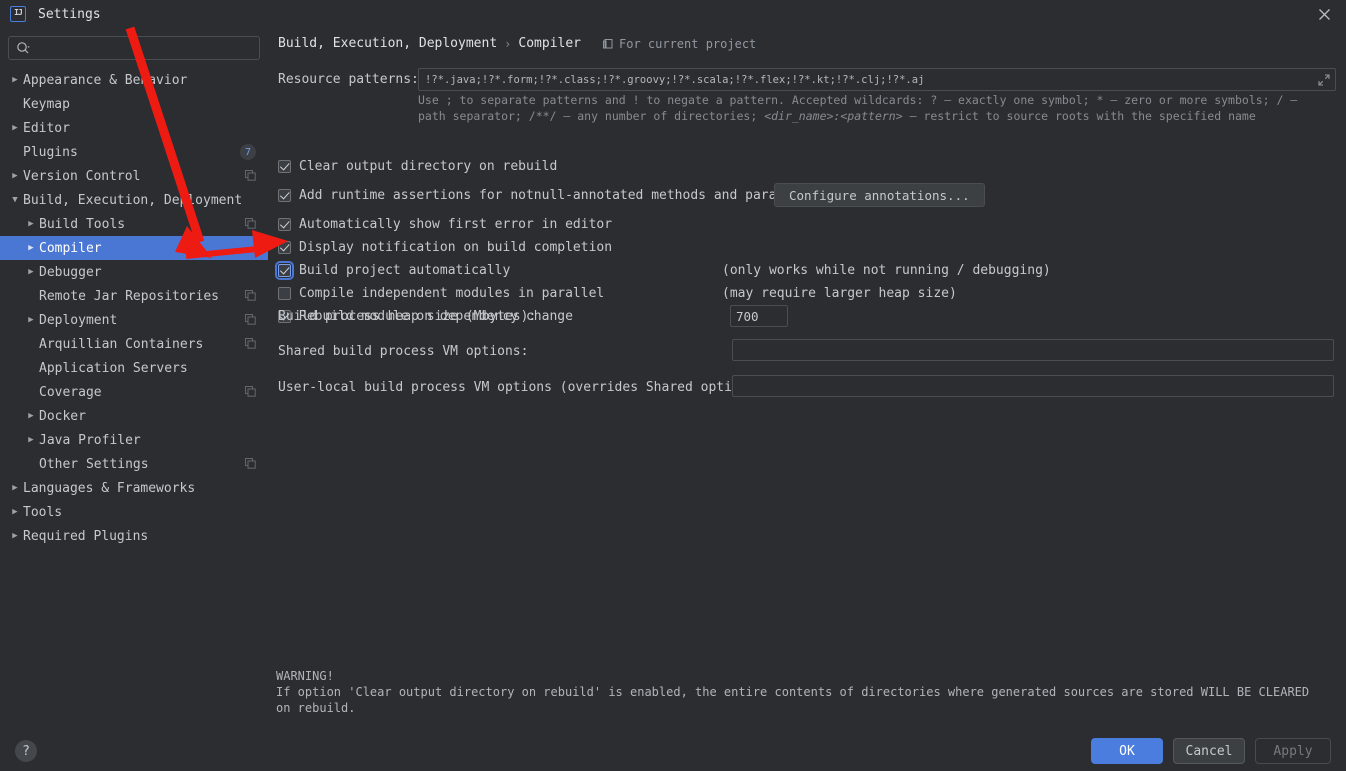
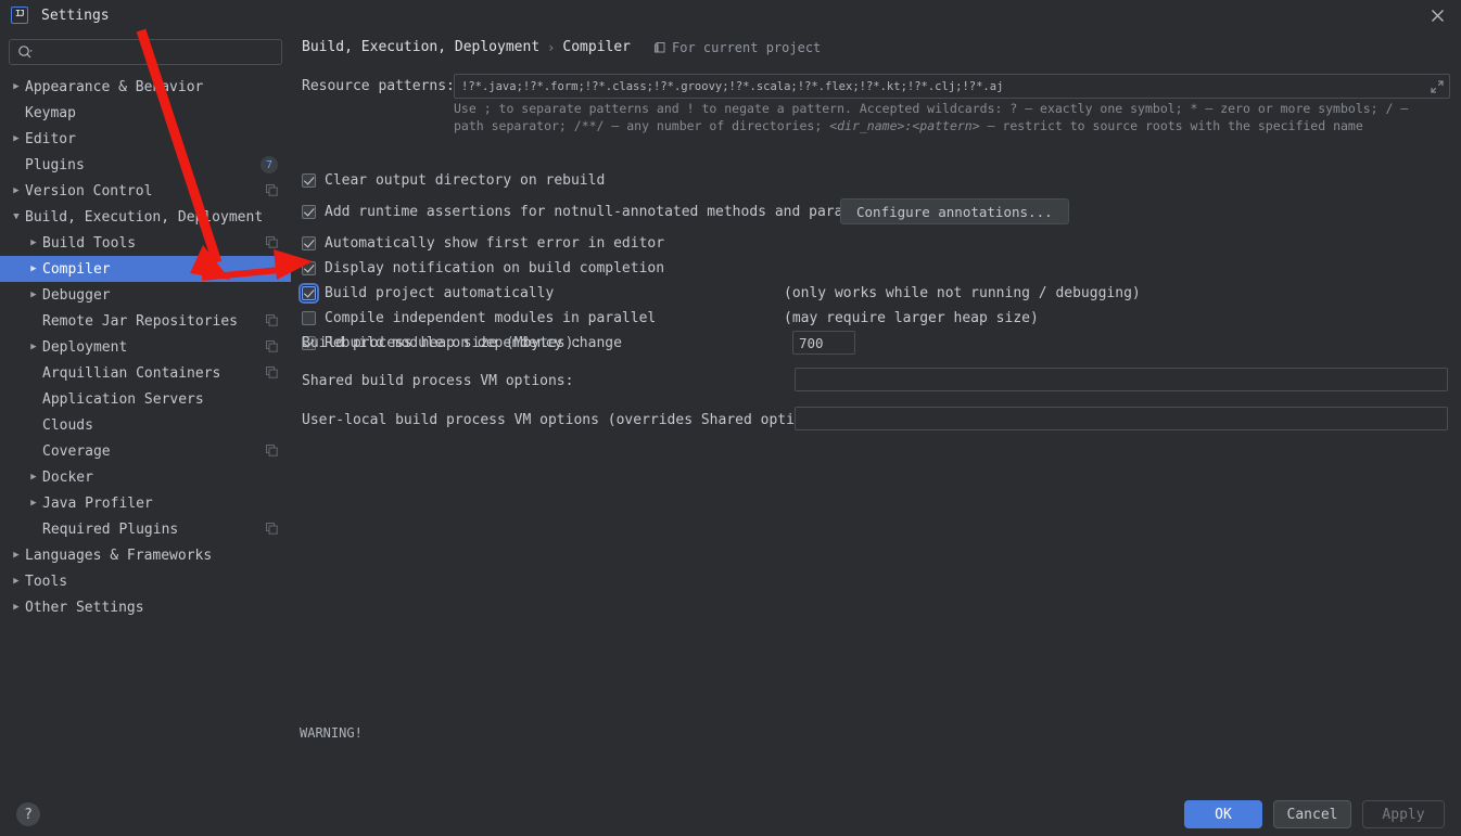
  IJ
  Settings
  ▶
  Appearance & Beavior
  Keymap
  ▶
  Editor
  Plugins
  7
  ▶
  Version Control
  ▼
  Build, Execution, Deloyment
  ▶
  Build Tools
  ▶
  Compiler
  ▶
  Debugger
  Remote Jar Repositories
  ▶
  Deployment
  Arquillian Containers
  Application Servers
+ Clouds
  Coverage
  ▶
  Docker
  ▶
  Java Profiler
- Other Settings
+ Required Plugins
  ▶
  Languages & Frameworks
  ▶
  Tools
  ▶
- Required Plugins
+ Other Settings
  Build, Execution, Deployment
  ›
  Compiler
  For current project
  Resource patterns:
  !?*.java;!?*.form;!?*.class;!?*.groovy;!?*.scala;!?*.flex;!?*.kt;!?*.clj;!?*.aj
  Use ; to separate patterns and ! to negate a pattern. Accepted wildcards: ? — exactly one symbol; * — zero or more symbols; / —
  path separator; /**/ — any number of directories; <dir_name>:<pattern> — restrict to source roots with the specified name
  Clear output directory on rebuild
  Add runtime assertions for notnull-annotated methods and para
  Automatically show first error in editor
  Display notification on build completion
  Build project automatically
  (only works while not running / debugging)
  Compile independent modules in parallel
  (may require larger heap size)
  Rebuild module on dependency change
  Configure annotations...
  Build process heap size (Mbytes):
  700
  Shared build process VM options:
  User-local build process VM options (overrides Shared opti
  WARNING!
- If option 'Clear output directory on rebuild' is enabled, the entire contents of directories where generated sources are stored WILL BE CLEARED on rebuild.
  ?
  OK
  Cancel
  Apply
